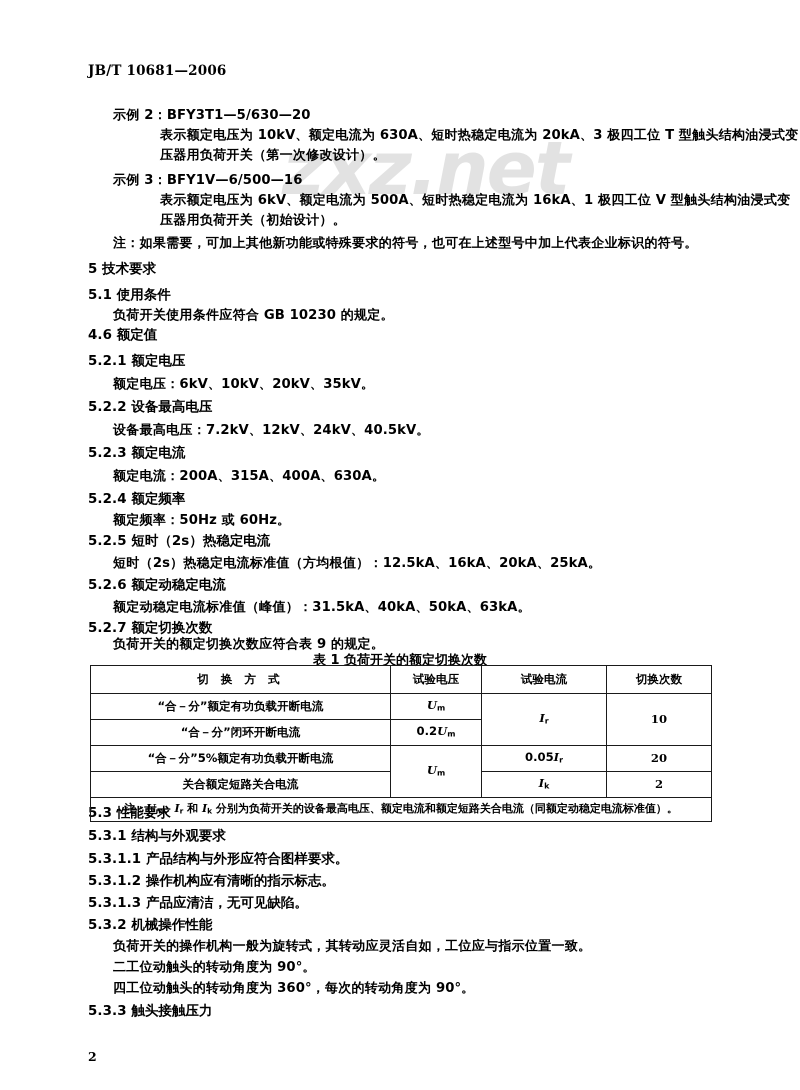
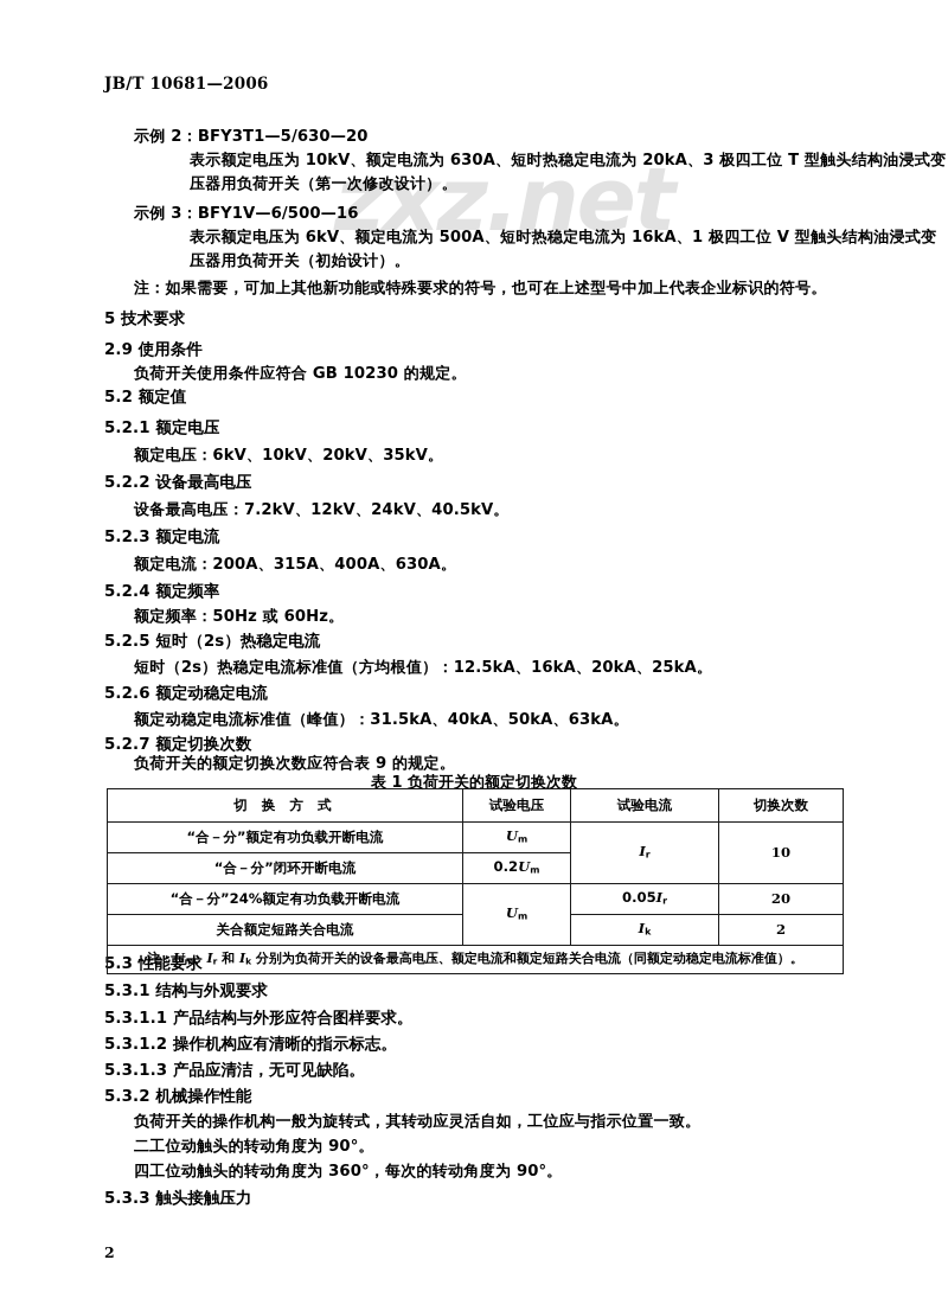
  zxz.net
  JB/T 10681—2006
  示例 2：BFY3T1—5/630—20
  表示额定电压为 10kV、额定电流为 630A、短时热稳定电流为 20kA、3 极四工位 T 型触头结构油浸式变
  压器用负荷开关（第一次修改设计）。
  示例 3：BFY1V—6/500—16
  表示额定电压为 6kV、额定电流为 500A、短时热稳定电流为 16kA、1 极四工位 V 型触头结构油浸式变
  压器用负荷开关（初始设计）。
  注：如果需要，可加上其他新功能或特殊要求的符号，也可在上述型号中加上代表企业标识的符号。
  5 技术要求
- 5.1 使用条件
+ 2.9 使用条件
  负荷开关使用条件应符合 GB 10230 的规定。
- 4.6 额定值
+ 5.2 额定值
  5.2.1 额定电压
  额定电压：6kV、10kV、20kV、35kV。
  5.2.2 设备最高电压
  设备最高电压：7.2kV、12kV、24kV、40.5kV。
  5.2.3 额定电流
  额定电流：200A、315A、400A、630A。
  5.2.4 额定频率
  额定频率：50Hz 或 60Hz。
  5.2.5 短时（2s）热稳定电流
  短时（2s）热稳定电流标准值（方均根值）：12.5kA、16kA、20kA、25kA。
  5.2.6 额定动稳定电流
  额定动稳定电流标准值（峰值）：31.5kA、40kA、50kA、63kA。
  5.2.7 额定切换次数
  负荷开关的额定切换次数应符合表 9 的规定。
  5.3 性能要求
  5.3.1 结构与外观要求
  5.3.1.1 产品结构与外形应符合图样要求。
  5.3.1.2 操作机构应有清晰的指示标志。
  5.3.1.3 产品应清洁，无可见缺陷。
  5.3.2 机械操作性能
  负荷开关的操作机构一般为旋转式，其转动应灵活自如，工位应与指示位置一致。
  二工位动触头的转动角度为 90°。
  四工位动触头的转动角度为 360°，每次的转动角度为 90°。
  5.3.3 触头接触压力
  表 1 负荷开关的额定切换次数
  切 换 方 式	试验电压	试验电流	切换次数
  “合－分”额定有功负载开断电流	Um	Ir	10
  “合－分”闭环开断电流	0.2Um
- “合－分”5%额定有功负载开断电流	Um	0.05Ir	20
+ “合－分”24%额定有功负载开断电流	Um	0.05Ir	20
  关合额定短路关合电流	Ik	2
  注：Um、Ir 和 Ik 分别为负荷开关的设备最高电压、额定电流和额定短路关合电流（同额定动稳定电流标准值）。
  2
